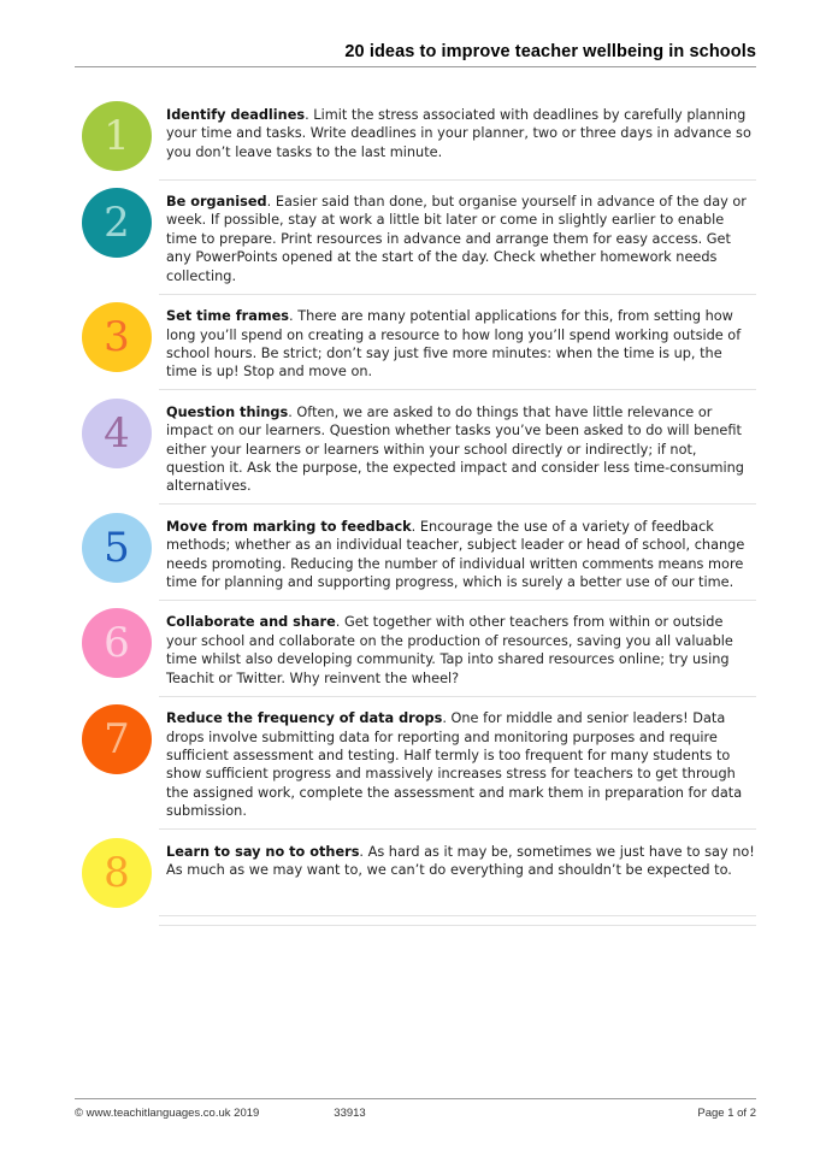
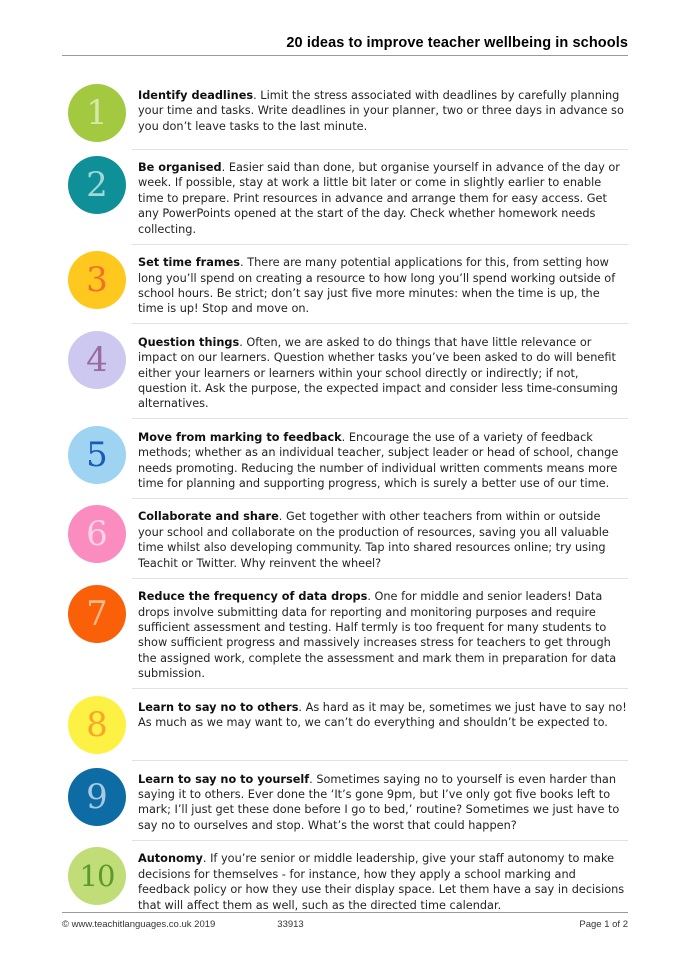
  20 ideas to improve teacher wellbeing in schools
  1
  Identify deadlines. Limit the stress associated with deadlines by carefully planning your time and tasks. Write deadlines in your planner, two or three days in advance so you don’t leave tasks to the last minute.
  2
  Be organised. Easier said than done, but organise yourself in advance of the day or week. If possible, stay at work a little bit later or come in slightly earlier to enable time to prepare. Print resources in advance and arrange them for easy access. Get any PowerPoints opened at the start of the day. Check whether homework needs collecting.
  3
  Set time frames. There are many potential applications for this, from setting how long you’ll spend on creating a resource to how long you’ll spend working outside of school hours. Be strict; don’t say just five more minutes: when the time is up, the time is up! Stop and move on.
  4
  Question things. Often, we are asked to do things that have little relevance or impact on our learners. Question whether tasks you’ve been asked to do will benefit either your learners or learners within your school directly or indirectly; if not, question it. Ask the purpose, the expected impact and consider less time-consuming alternatives.
  5
  Move from marking to feedback. Encourage the use of a variety of feedback methods; whether as an individual teacher, subject leader or head of school, change needs promoting. Reducing the number of individual written comments means more time for planning and supporting progress, which is surely a better use of our time.
  6
  Collaborate and share. Get together with other teachers from within or outside your school and collaborate on the production of resources, saving you all valuable time whilst also developing community. Tap into shared resources online; try using Teachit or Twitter. Why reinvent the wheel?
  7
  Reduce the frequency of data drops. One for middle and senior leaders! Data drops involve submitting data for reporting and monitoring purposes and require sufficient assessment and testing. Half termly is too frequent for many students to show sufficient progress and massively increases stress for teachers to get through the assigned work, complete the assessment and mark them in preparation for data submission.
  8
  Learn to say no to others. As hard as it may be, sometimes we just have to say no! As much as we may want to, we can’t do everything and shouldn’t be expected to.
+ 9
+ Learn to say no to yourself. Sometimes saying no to yourself is even harder than saying it to others. Ever done the ‘It’s gone 9pm, but I’ve only got five books left to mark; I’ll just get these done before I go to bed,’ routine? Sometimes we just have to say no to ourselves and stop. What’s the worst that could happen?
+ 10
+ Autonomy. If you’re senior or middle leadership, give your staff autonomy to make decisions for themselves - for instance, how they apply a school marking and feedback policy or how they use their display space. Let them have a say in decisions that will affect them as well, such as the directed time calendar.
  © www.teachitlanguages.co.uk 2019
  33913
  Page 1 of 2
